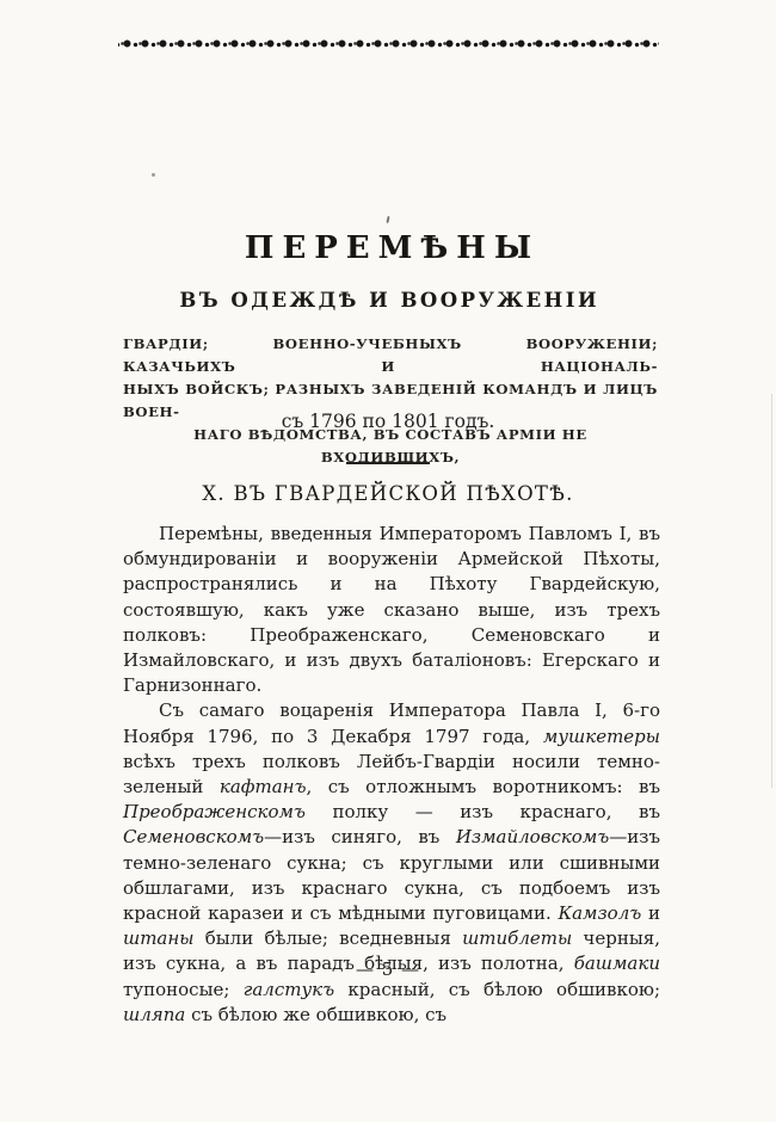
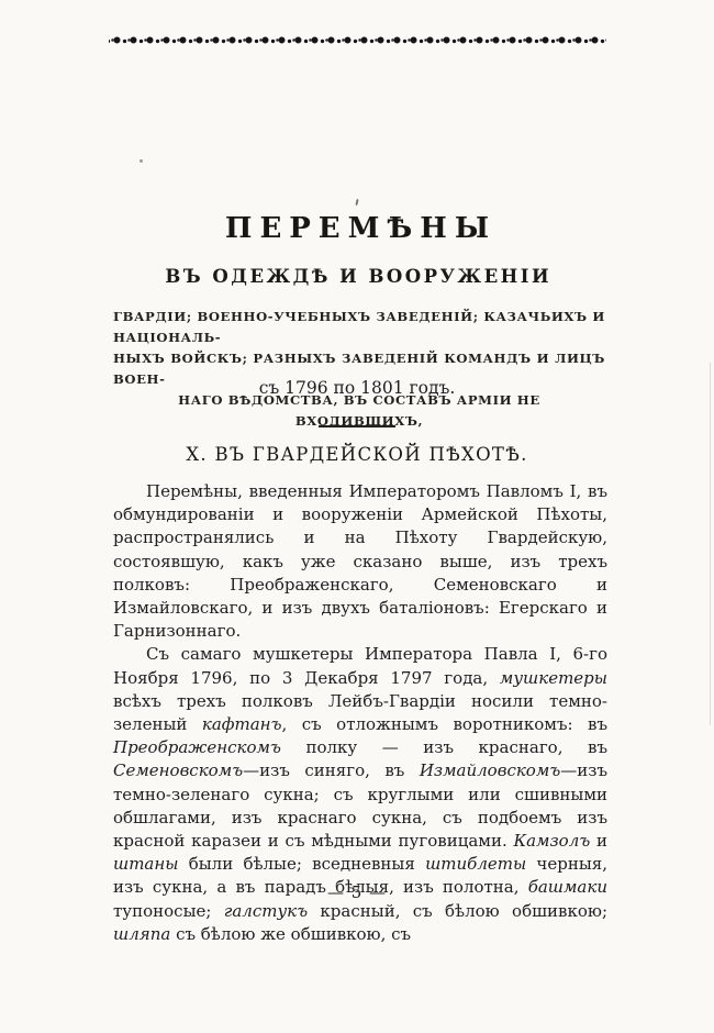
  ПЕРЕМѢНЫ
  ВЪ ОДЕЖДѢ И ВООРУЖЕНІИ
- ГВАРДІИ; ВОЕННО-УЧЕБНЫХЪ ВООРУЖЕНІИ; КАЗАЧЬИХЪ И НАЦІОНАЛЬ-
+ ГВАРДІИ; ВОЕННО-УЧЕБНЫХЪ ЗАВЕДЕНІЙ; КАЗАЧЬИХЪ И НАЦІОНАЛЬ-
  НЫХЪ ВОЙСКЪ; РАЗНЫХЪ ЗАВЕДЕНІЙ КОМАНДЪ И ЛИЦЪ ВОЕН-
  НАГО ВѢДОМСТВА, ВЪ СОСТАВЪ АРМІИ НЕ ВХОДИВШИХЪ,
  съ 1796 по 1801 годъ.
  X. ВЪ ГВАРДЕЙСКОЙ ПѢХОТѢ.
  Перемѣны, введенныя Императоромъ Павломъ I, въ обмундированіи и вооруженіи Армейской Пѣхоты, распространялись и на Пѣхоту Гвардейскую, состоявшую, какъ уже сказано выше, изъ трехъ полковъ: Преображенскаго, Семеновскаго и Измайловскаго, и изъ двухъ баталіоновъ: Егерскаго и Гарнизоннаго.
- Съ самаго воцаренія Императора Павла I, 6-го Ноября 1796, по 3 Декабря 1797 года, мушкетеры всѣхъ трехъ полковъ Лейбъ-Гвардіи носили темно-зеленый кафтанъ, съ отложнымъ воротникомъ: въ Преображенскомъ полку — изъ краснаго, въ Семеновскомъ—изъ синяго, въ Измайловскомъ—изъ темно-зеленаго сукна; съ круглыми или сшивными обшлагами, изъ краснаго сукна, съ подбоемъ изъ красной каразеи и съ мѣдными пуговицами. Камзолъ и штаны были бѣлые; вседневныя штиблеты черныя, изъ сукна, а въ парадъ бѣлыя, изъ полотна, башмаки тупоносые; галстукъ красный, съ бѣлою обшивкою; шляпа съ бѣлою же обшивкою, съ
+ Съ самаго мушкетеры Императора Павла I, 6-го Ноября 1796, по 3 Декабря 1797 года, мушкетеры всѣхъ трехъ полковъ Лейбъ-Гвардіи носили темно-зеленый кафтанъ, съ отложнымъ воротникомъ: въ Преображенскомъ полку — изъ краснаго, въ Семеновскомъ—изъ синяго, въ Измайловскомъ—изъ темно-зеленаго сукна; съ круглыми или сшивными обшлагами, изъ краснаго сукна, съ подбоемъ изъ красной каразеи и съ мѣдными пуговицами. Камзолъ и штаны были бѣлые; вседневныя штиблеты черныя, изъ сукна, а въ парадъ бѣлыя, изъ полотна, башмаки тупоносые; галстукъ красный, съ бѣлою обшивкою; шляпа съ бѣлою же обшивкою, съ
  — 5 —
